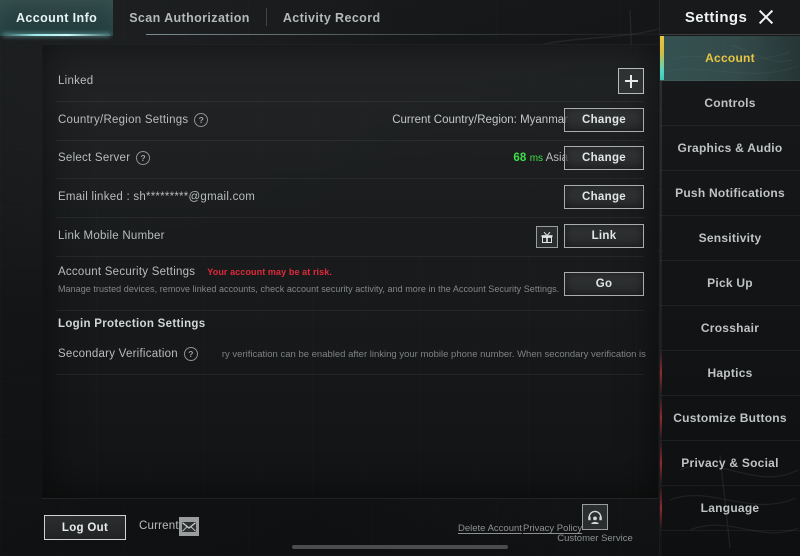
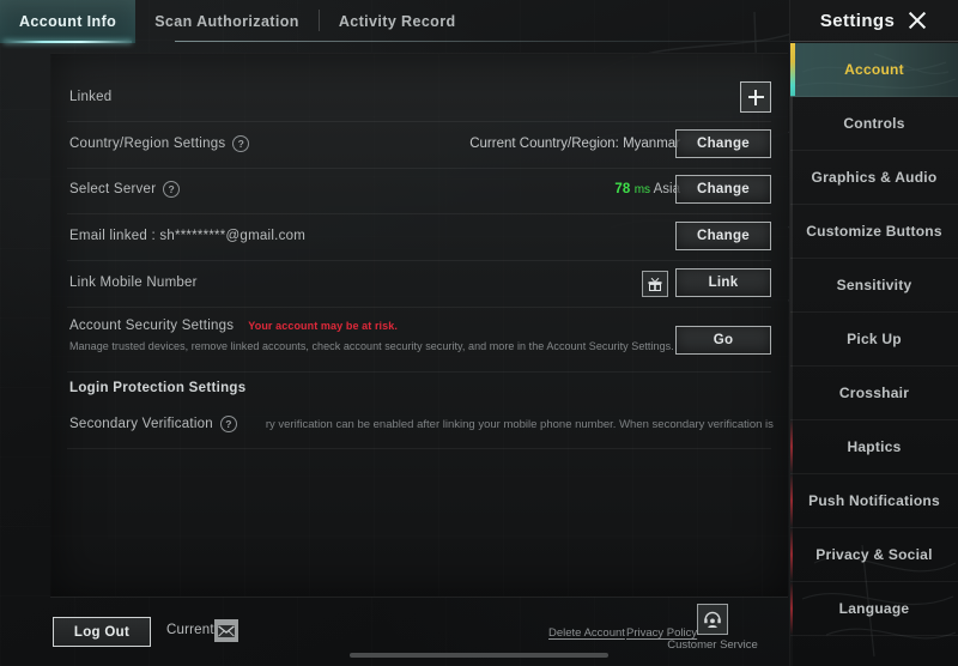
  Account Info
  Scan Authorization
  Activity Record
  Linked
  Country/Region Settings
  ?
  Current Country/Region: Myanma
  Change
  Select Server
  ?
- 68 ms Asi
+ 78 ms Asi
  Change
  Email linked : sh*********@gmail.com
  Change
  Link Mobile Number
  Link
  Account Security Settings
  Your account may be at risk.
- Manage trusted devices, remove linked accounts, check account security activity, and more in the Account Security Settings.
+ Manage trusted devices, remove linked accounts, check account security security, and more in the Account Security Settings.
  Go
  Login Protection Settings
  Secondary Verification
  ?
  ry verification can be enabled after linking your mobile phone number. When secondary verification is
  Log Out
  Current
  Delete Account
  Privacy Policy
  Customer Service
  Settings
  Account
  Controls
  Graphics & Audio
- Push Notifications
+ Customize Buttons
  Sensitivity
  Pick Up
  Crosshair
  Haptics
- Customize Buttons
+ Push Notifications
  Privacy & Social
  Language
